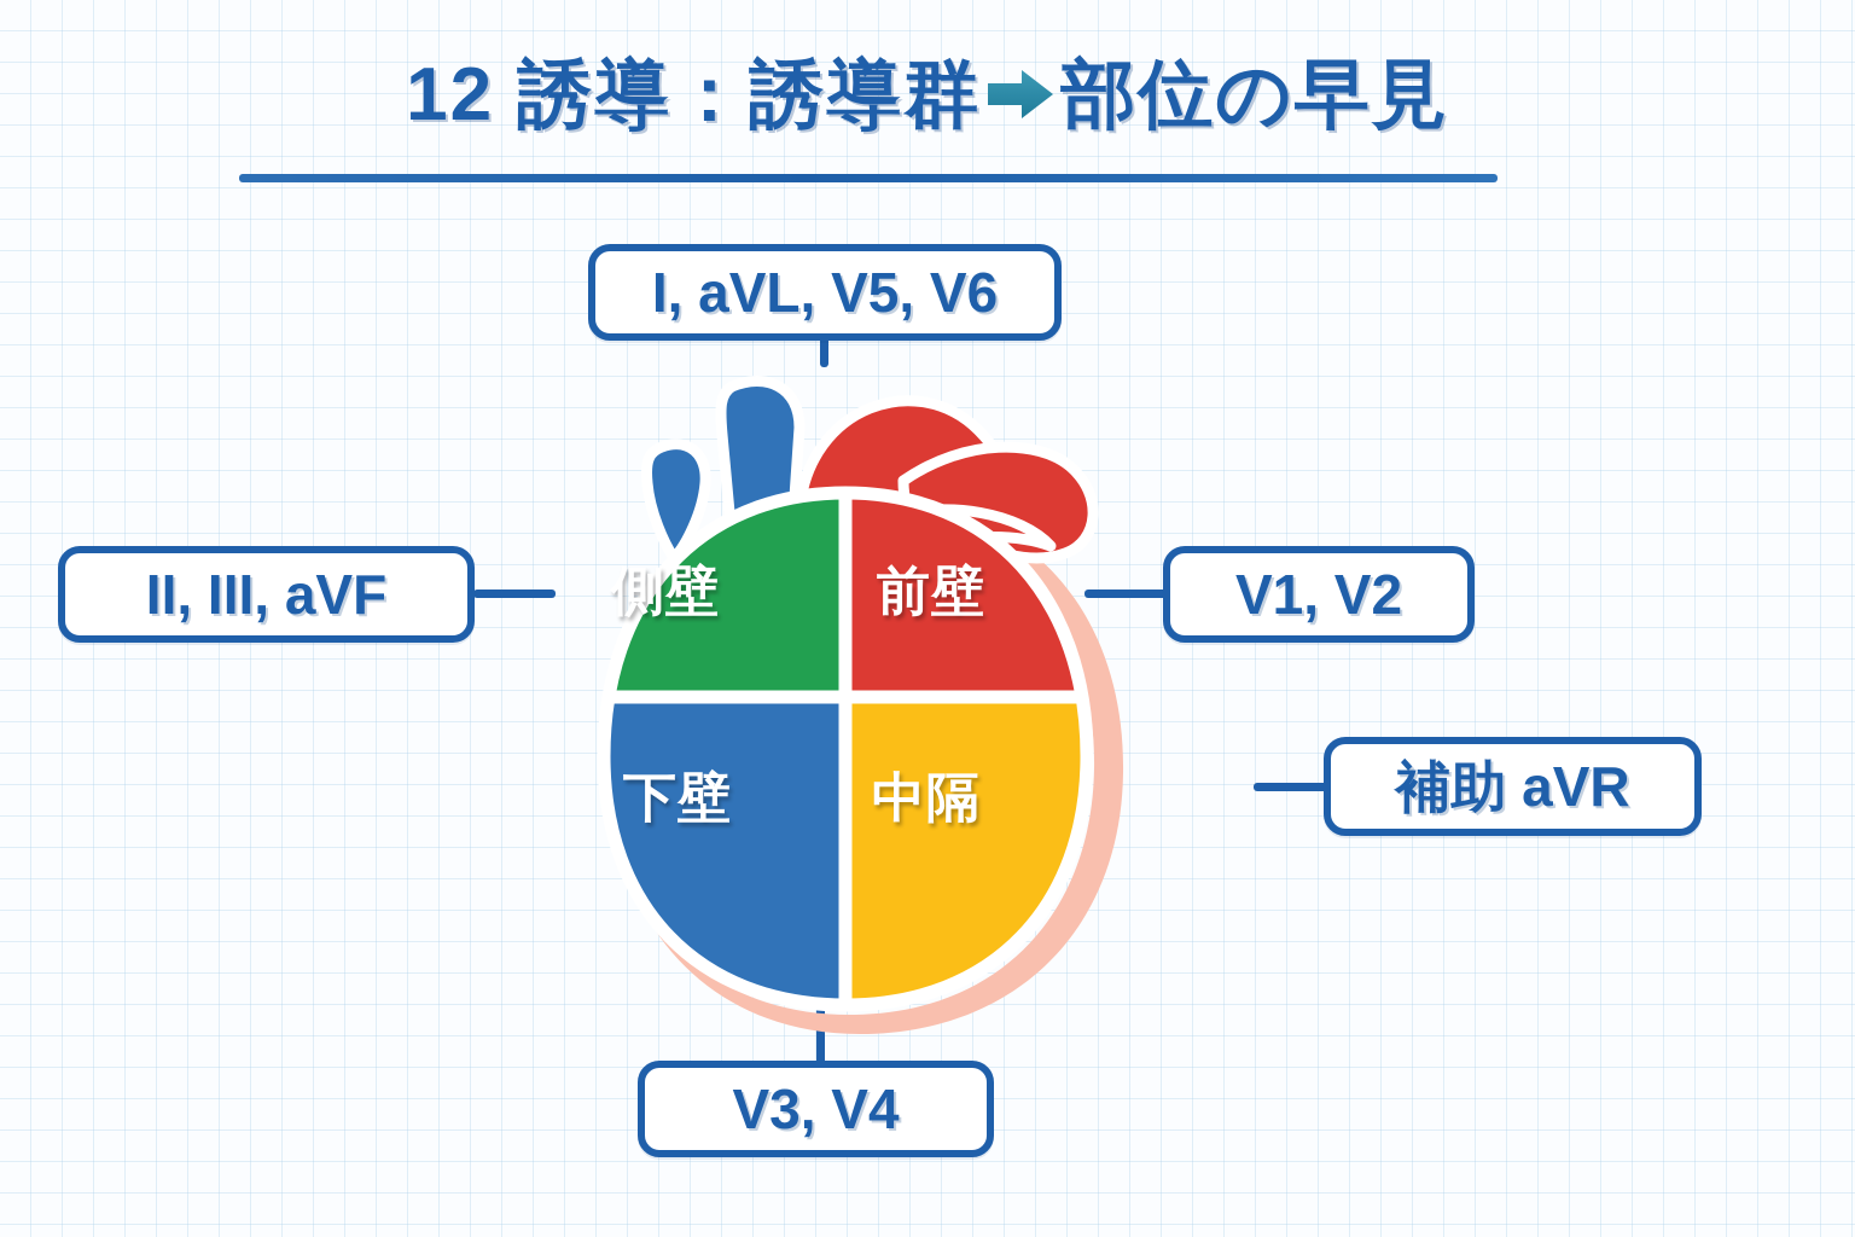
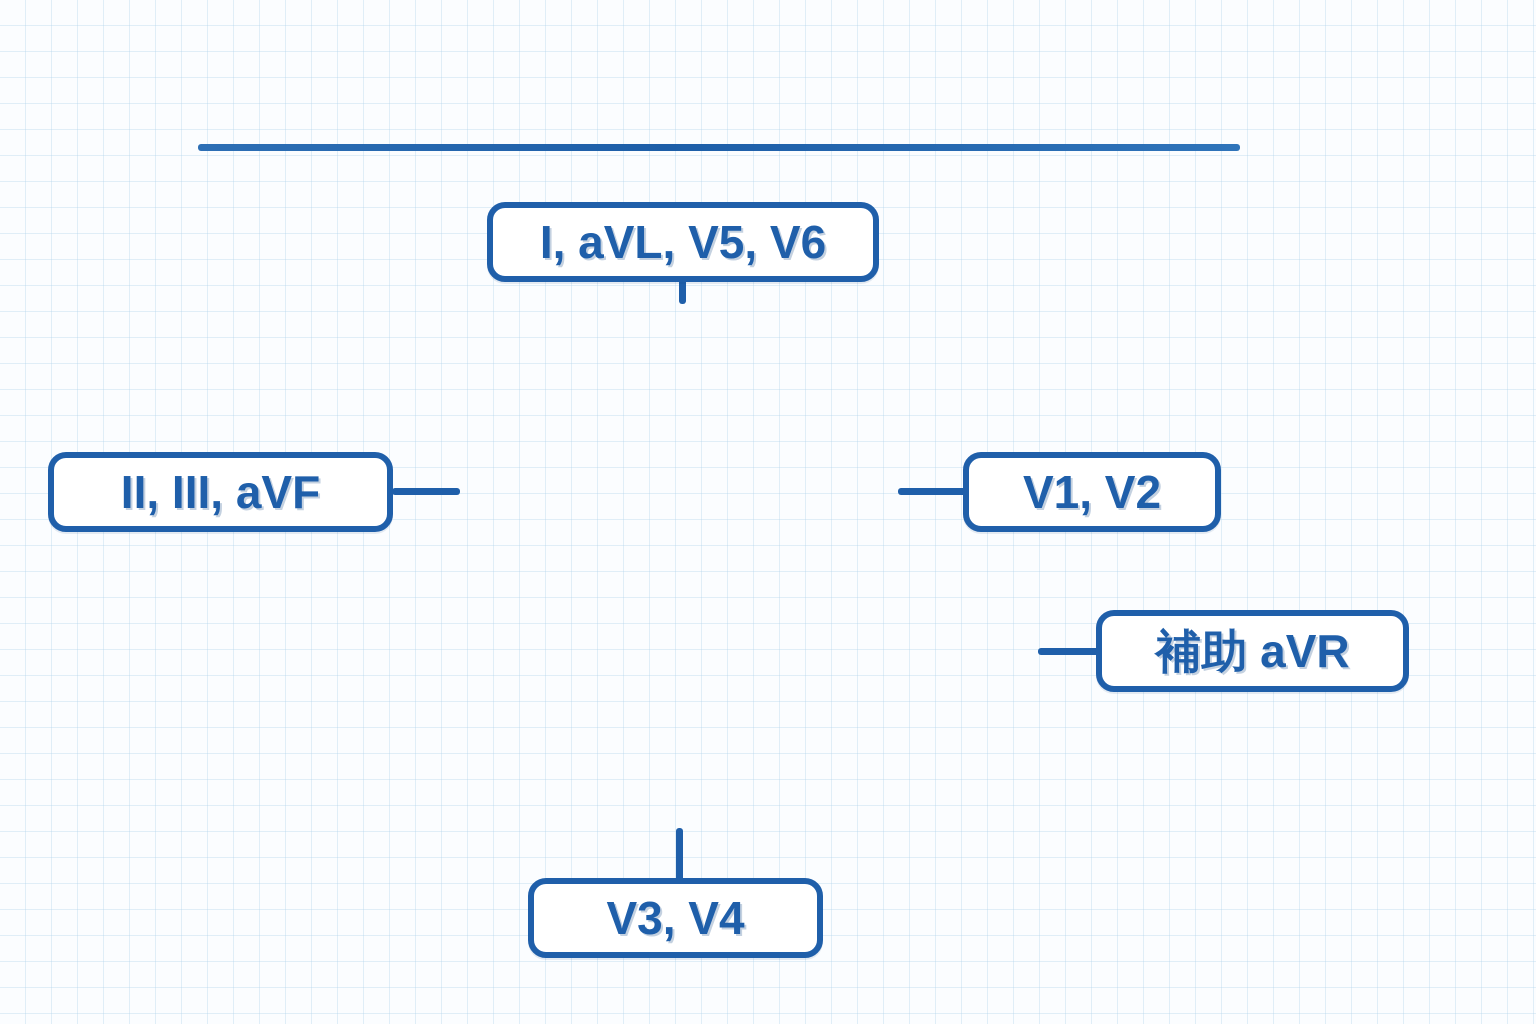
- 12 誘導：誘導群 部位の早見
- 側壁
- 前壁
- 下壁
- 中隔
  I, aVL, V5, V6
  II, III, aVF
  V1, V2
  補助 aVR
  V3, V4
